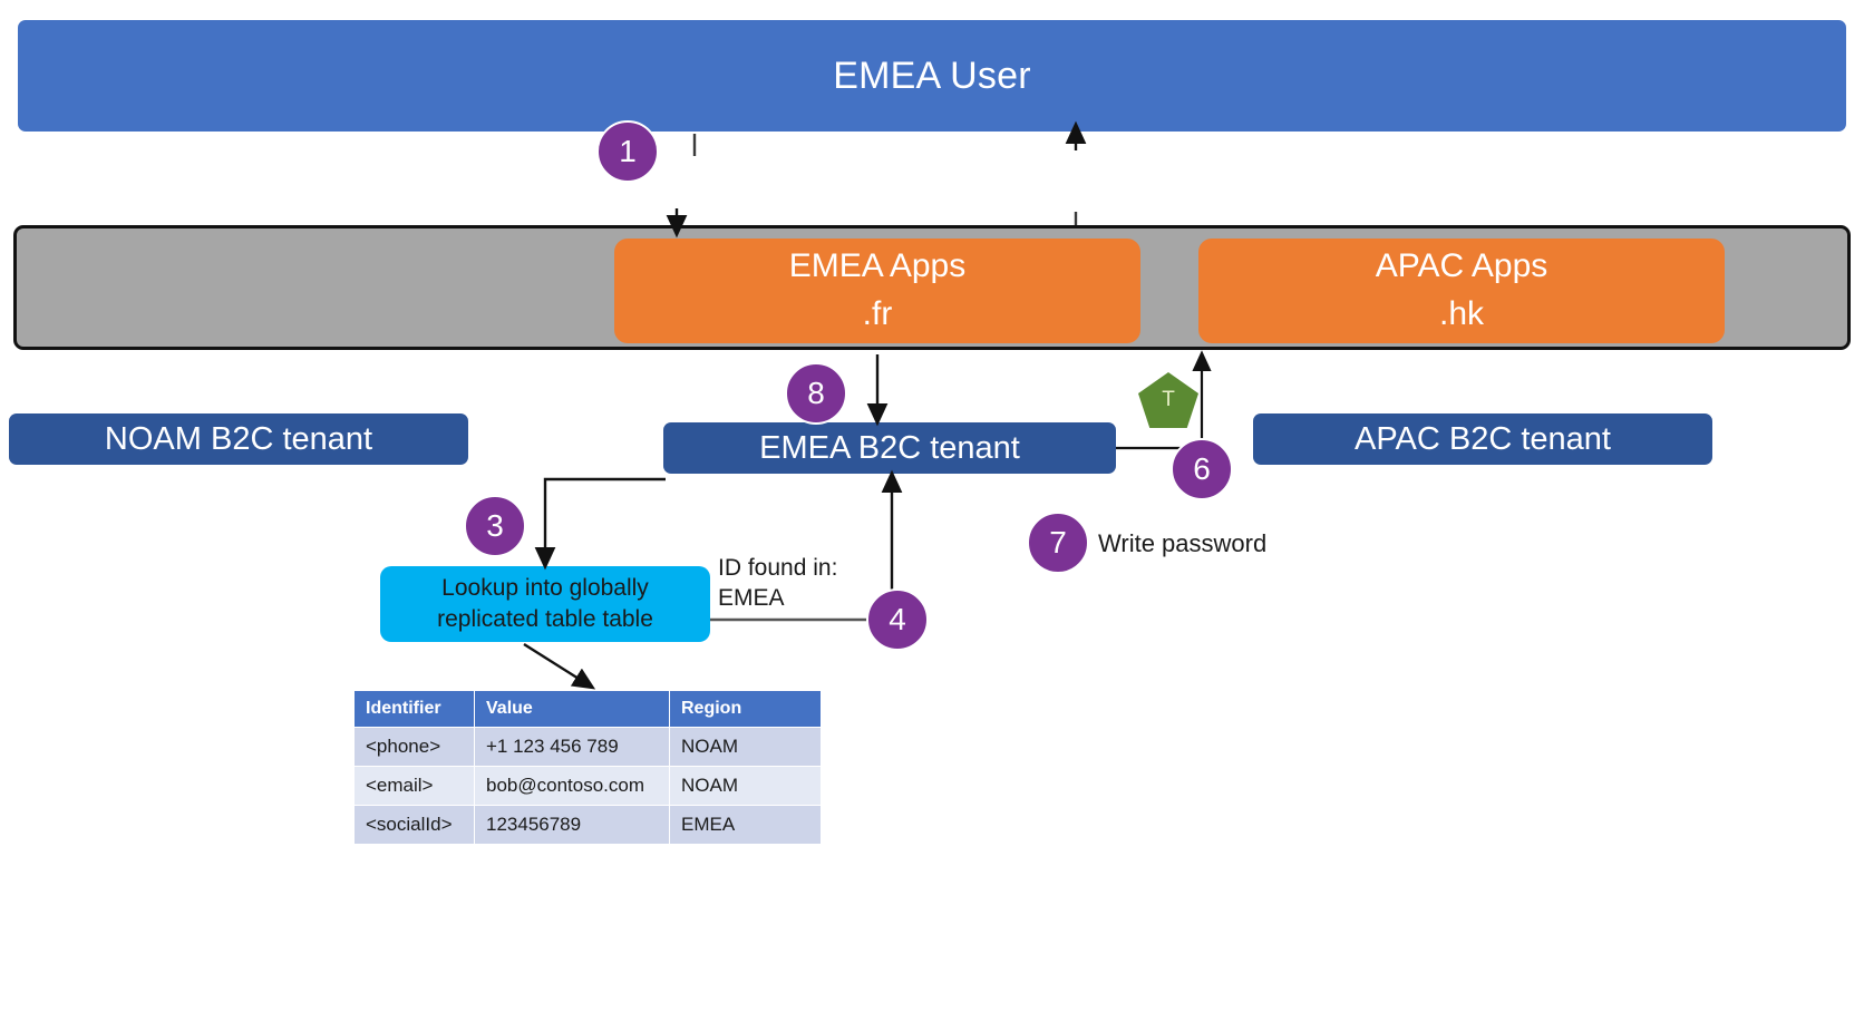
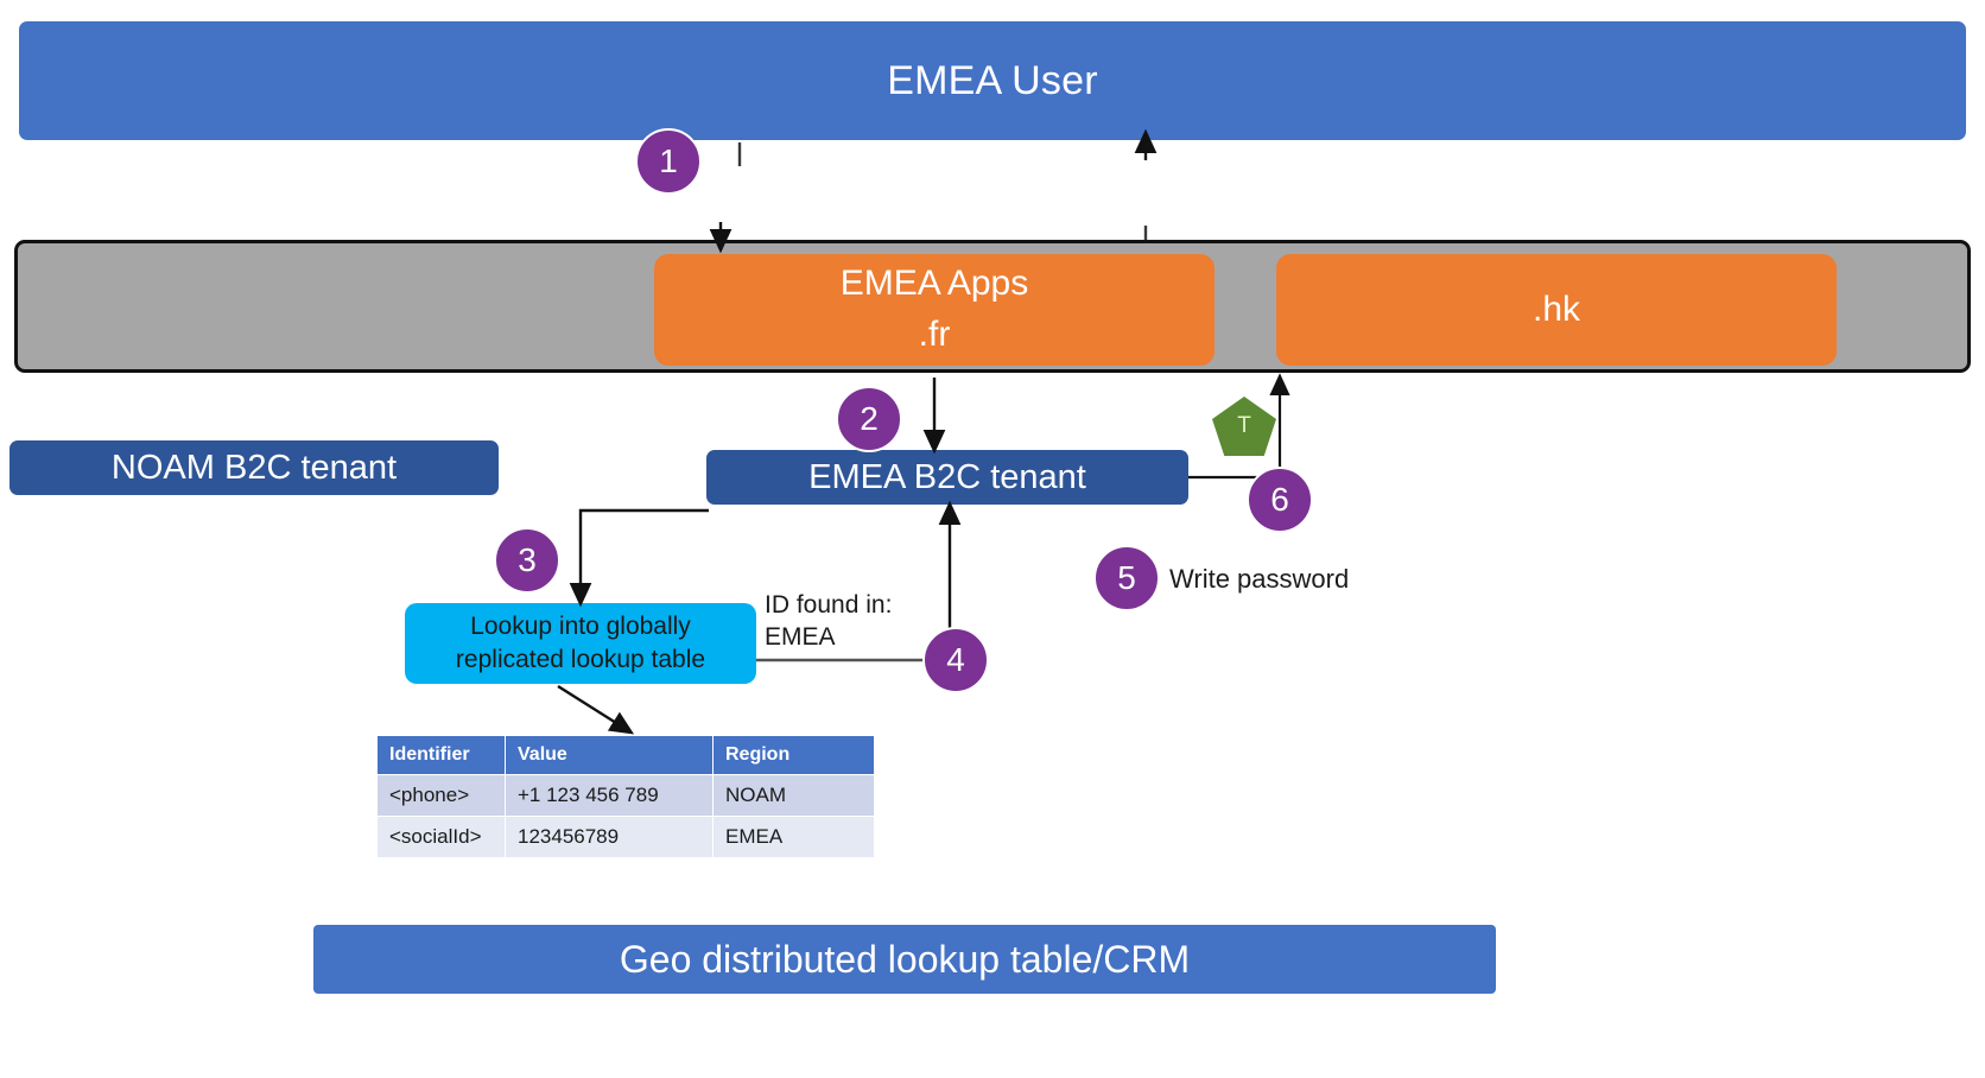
  EMEA User
  EMEA Apps
  .fr
- APAC Apps
  .hk
  NOAM B2C tenant
  EMEA B2C tenant
- APAC B2C tenant
- Lookup into globally replicated table table
+ Lookup into globally replicated lookup table
  ID found in:
  EMEA
  Write password
  T
  1
- 8
+ 2
  3
  4
- 7
+ 5
  6
  Identifier	Value	Region
  <phone>	+1 123 456 789	NOAM
- <email>	bob@contoso.com	NOAM
  <socialId>	123456789	EMEA
+ Geo distributed lookup table/CRM
